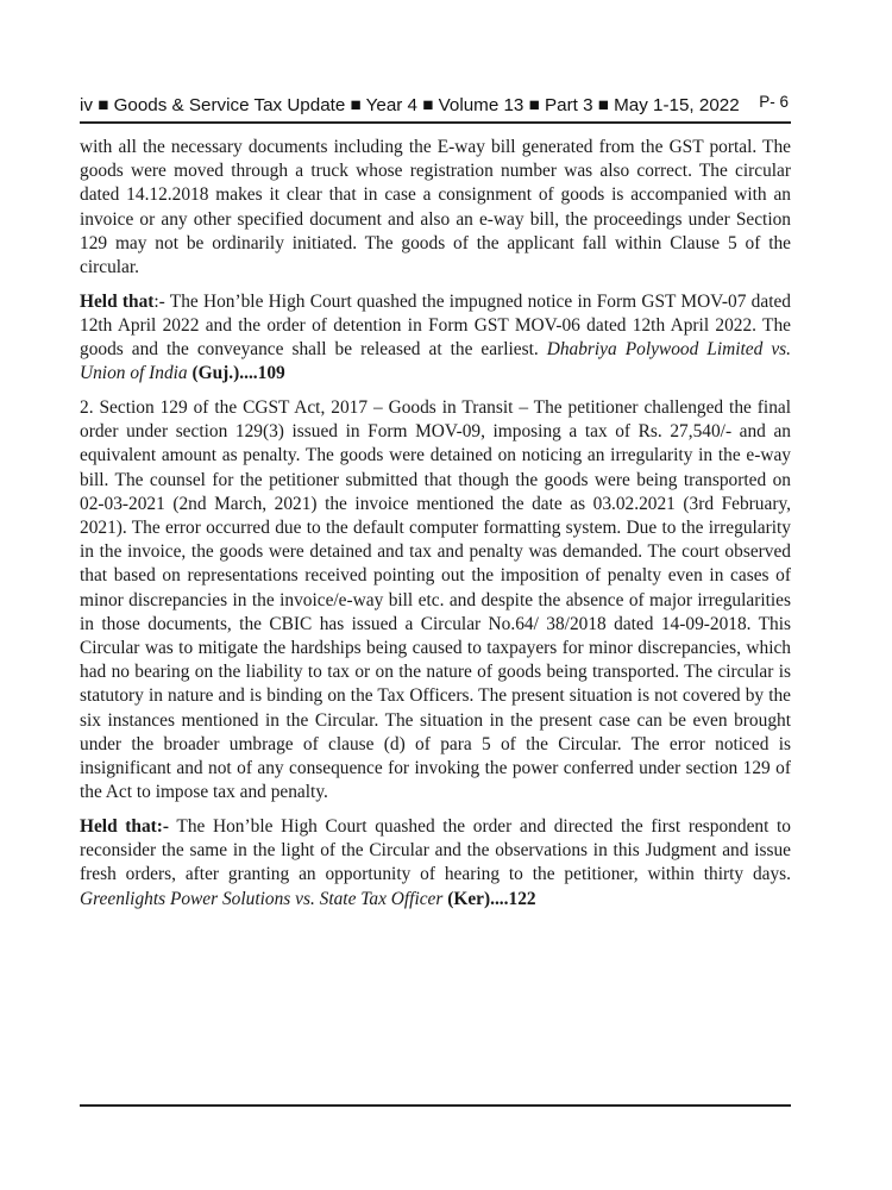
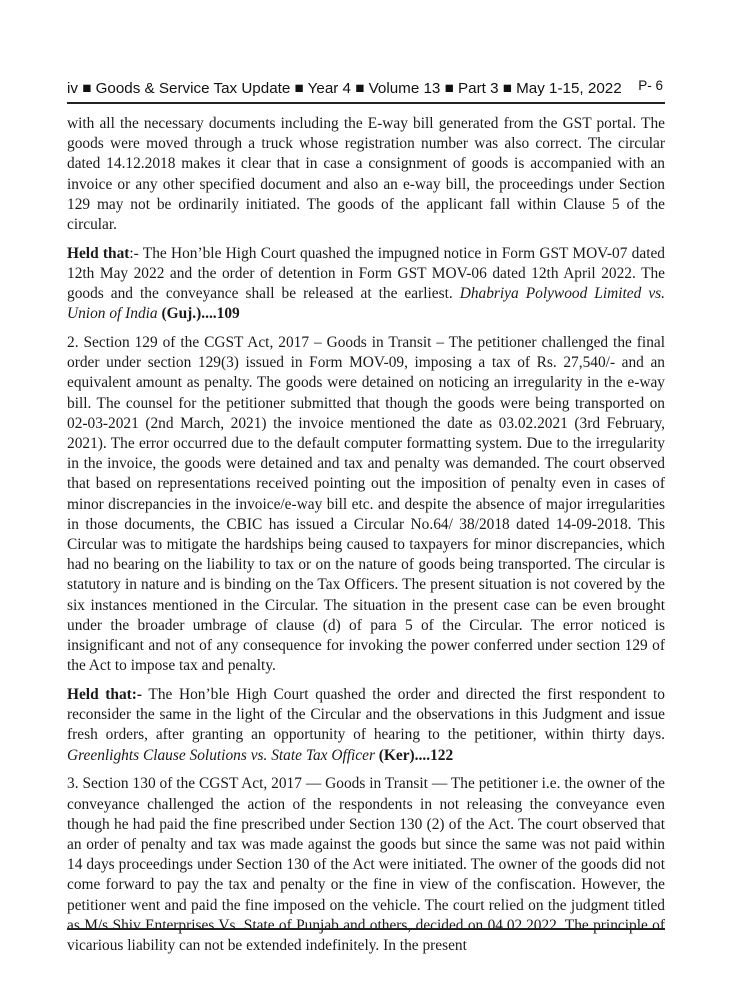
  iv ■ Goods & Service Tax Update ■ Year 4 ■ Volume 13 ■ Part 3 ■ May 1-15, 2022
  P- 6
  with all the necessary documents including the E-way bill generated from the GST portal. The goods were moved through a truck whose registration number was also correct. The circular dated 14.12.2018 makes it clear that in case a consignment of goods is accompanied with an invoice or any other specified document and also an e-way bill, the proceedings under Section 129 may not be ordinarily initiated. The goods of the applicant fall within Clause 5 of the circular.
- Held that:- The Hon’ble High Court quashed the impugned notice in Form GST MOV-07 dated 12th April 2022 and the order of detention in Form GST MOV-06 dated 12th April 2022. The goods and the conveyance shall be released at the earliest. Dhabriya Polywood Limited vs. Union of India (Guj.)....109
+ Held that:- The Hon’ble High Court quashed the impugned notice in Form GST MOV-07 dated 12th May 2022 and the order of detention in Form GST MOV-06 dated 12th April 2022. The goods and the conveyance shall be released at the earliest. Dhabriya Polywood Limited vs. Union of India (Guj.)....109
  2. Section 129 of the CGST Act, 2017 – Goods in Transit – The petitioner challenged the final order under section 129(3) issued in Form MOV-09, imposing a tax of Rs. 27,540/- and an equivalent amount as penalty. The goods were detained on noticing an irregularity in the e-way bill. The counsel for the petitioner submitted that though the goods were being transported on 02-03-2021 (2nd March, 2021) the invoice mentioned the date as 03.02.2021 (3rd February, 2021). The error occurred due to the default computer formatting system. Due to the irregularity in the invoice, the goods were detained and tax and penalty was demanded. The court observed that based on representations received pointing out the imposition of penalty even in cases of minor discrepancies in the invoice/e-way bill etc. and despite the absence of major irregularities in those documents, the CBIC has issued a Circular No.64/ 38/2018 dated 14-09-2018. This Circular was to mitigate the hardships being caused to taxpayers for minor discrepancies, which had no bearing on the liability to tax or on the nature of goods being transported. The circular is statutory in nature and is binding on the Tax Officers. The present situation is not covered by the six instances mentioned in the Circular. The situation in the present case can be even brought under the broader umbrage of clause (d) of para 5 of the Circular. The error noticed is insignificant and not of any consequence for invoking the power conferred under section 129 of the Act to impose tax and penalty.
- Held that:- The Hon’ble High Court quashed the order and directed the first respondent to reconsider the same in the light of the Circular and the observations in this Judgment and issue fresh orders, after granting an opportunity of hearing to the petitioner, within thirty days. Greenlights Power Solutions vs. State Tax Officer (Ker)....122
+ Held that:- The Hon’ble High Court quashed the order and directed the first respondent to reconsider the same in the light of the Circular and the observations in this Judgment and issue fresh orders, after granting an opportunity of hearing to the petitioner, within thirty days. Greenlights Clause Solutions vs. State Tax Officer (Ker)....122
+ 3. Section 130 of the CGST Act, 2017 — Goods in Transit — The petitioner i.e. the owner of the conveyance challenged the action of the respondents in not releasing the conveyance even though he had paid the fine prescribed under Section 130 (2) of the Act. The court observed that an order of penalty and tax was made against the goods but since the same was not paid within 14 days proceedings under Section 130 of the Act were initiated. The owner of the goods did not come forward to pay the tax and penalty or the fine in view of the confiscation. However, the petitioner went and paid the fine imposed on the vehicle. The court relied on the judgment titled as M/s Shiv Enterprises Vs. State of Punjab and others, decided on 04.02.2022. The principle of vicarious liability can not be extended indefinitely. In the present
